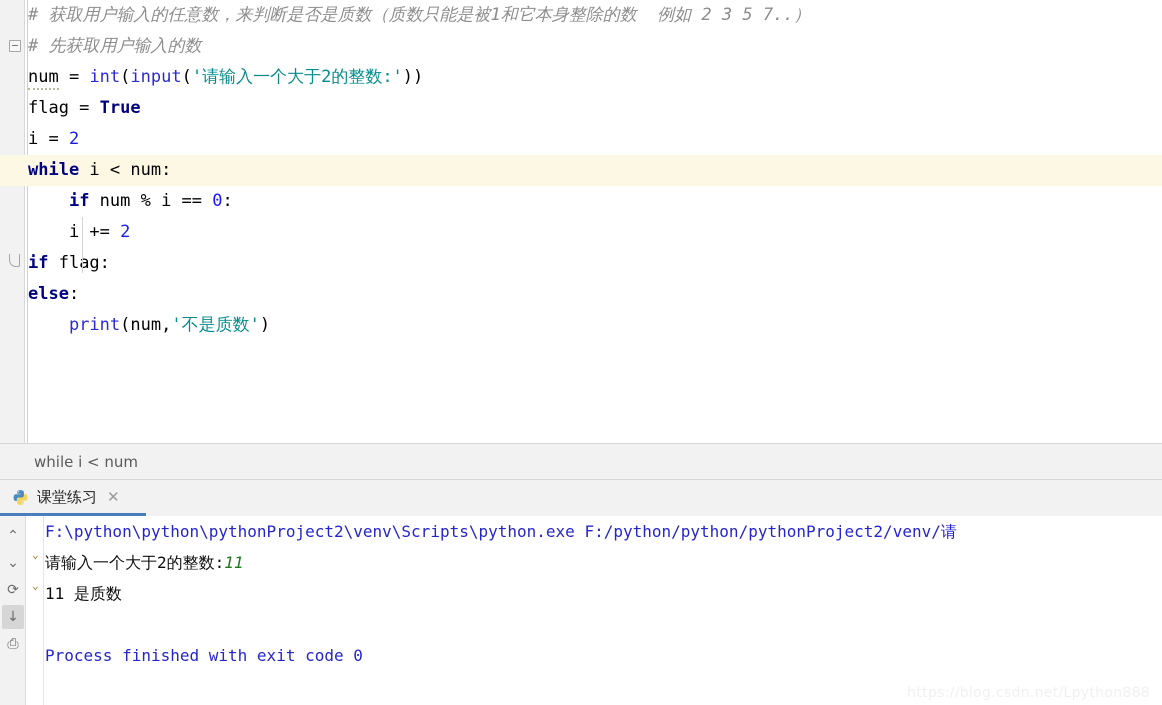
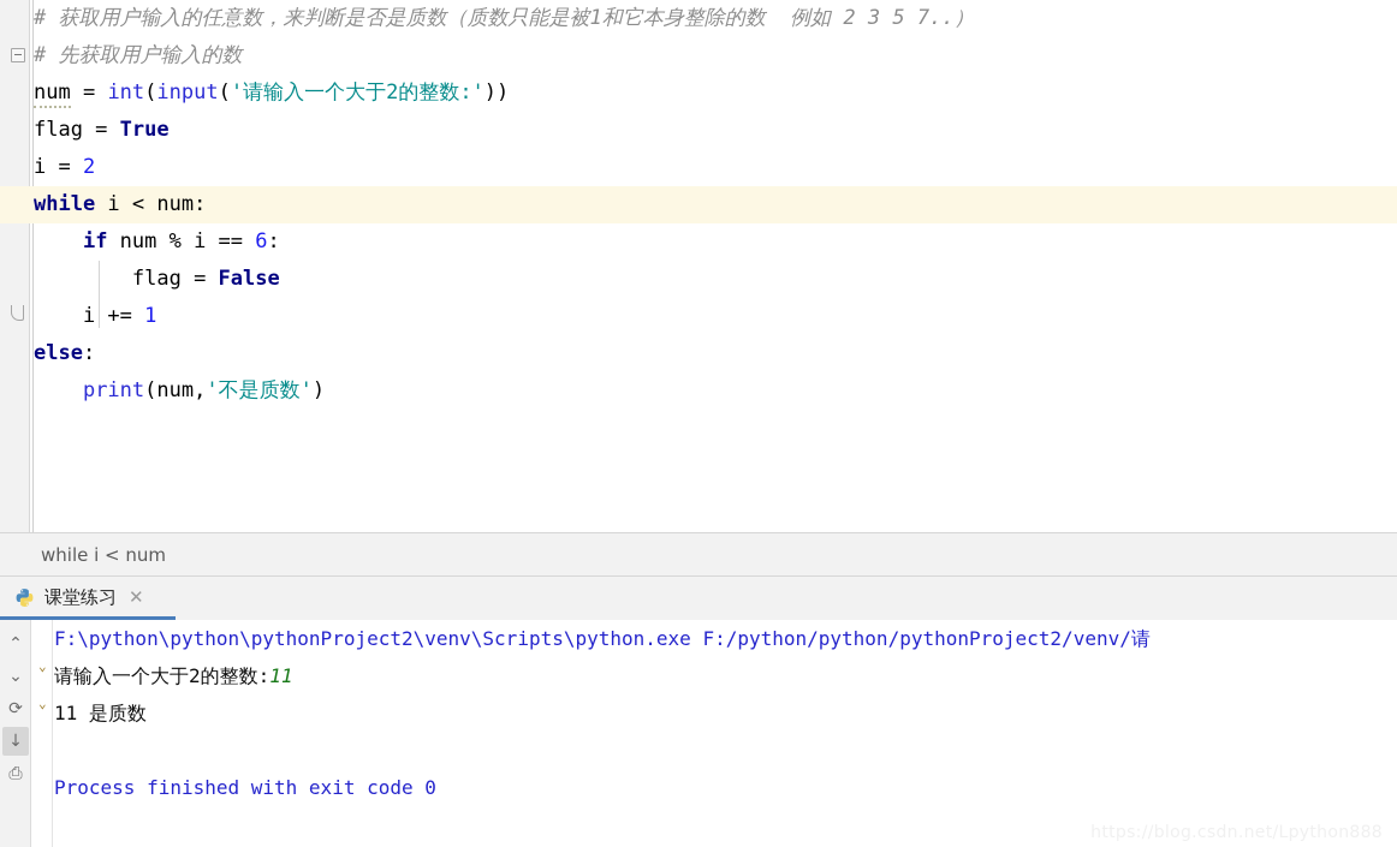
  # 获取用户输入的任意数，来判断是否是质数（质数只能是被1和它本身整除的数 例如 2 3 5 7..）
  # 先获取用户输入的数
  num = int(input('请输入一个大于2的整数:'))
  flag = True
  i = 2
  while i < num:
- if num % i == 0:
+ if num % i == 6:
+ flag = False
- i += 2
+ i += 1
- if flag:
  else:
  print(num,'不是质数')
  while i < num
  课堂练习
  ✕
  ⌃
  ⌄
  ⟳
  ↓
  ⎙
  ⌄
  ⌄
  F:\python\python\pythonProject2\venv\Scripts\python.exe F:/python/python/pythonProject2/venv/请
  请输入一个大于2的整数:11
  11 是质数
  Process finished with exit code 0
